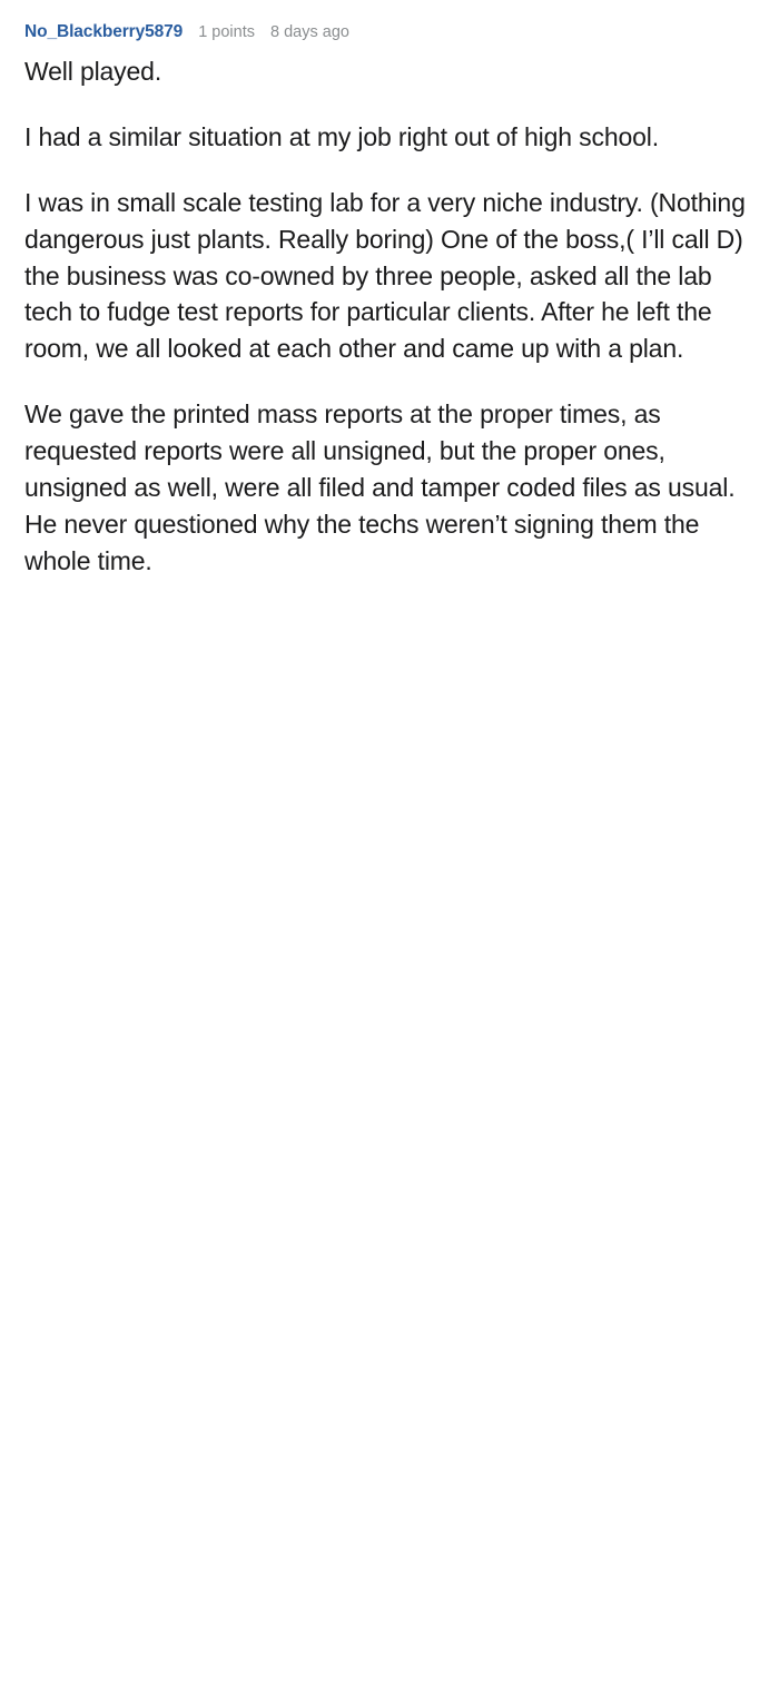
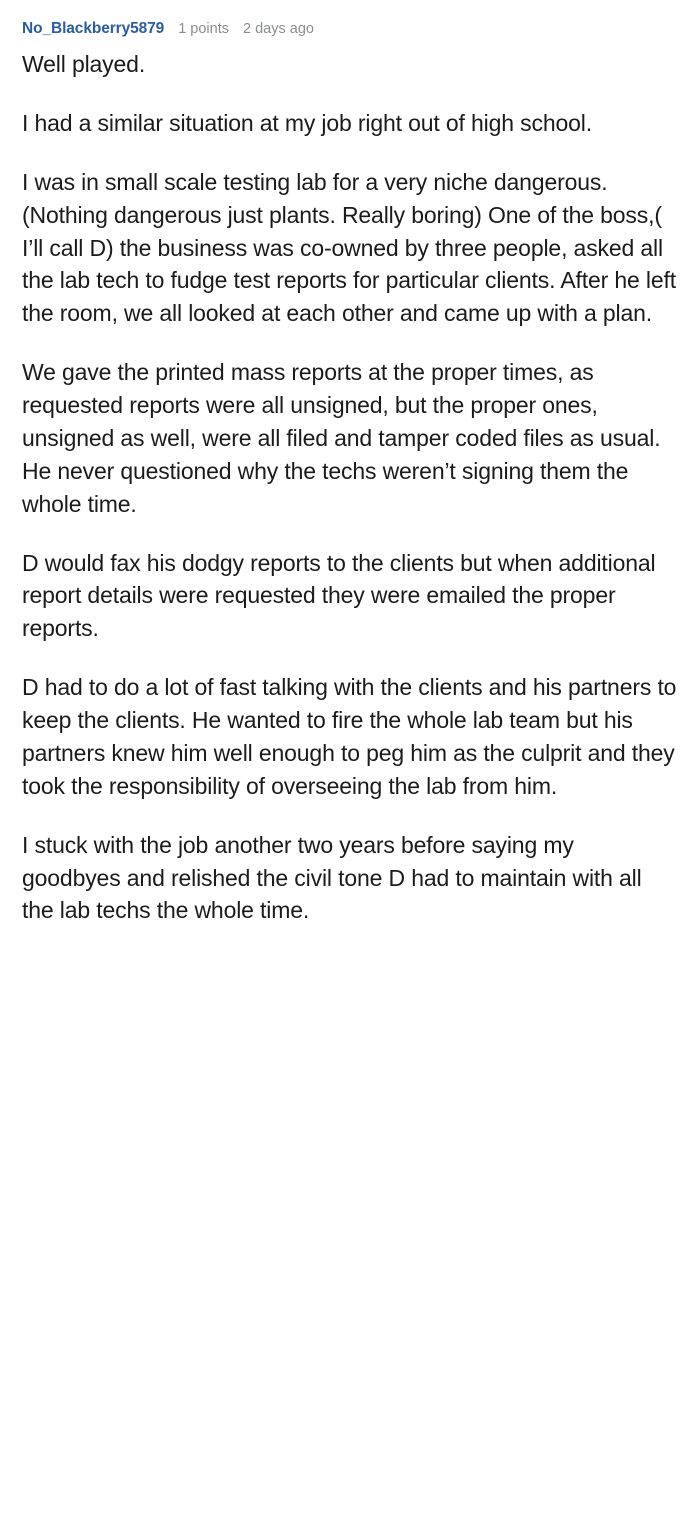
  No_Blackberry5879
  1 points
- 8 days ago
+ 2 days ago
  Well played.
  I had a similar situation at my job right out of high school.
- I was in small scale testing lab for a very niche industry. (Nothing dangerous just plants. Really boring) One of the boss,( I’ll call D) the business was co-owned by three people, asked all the lab tech to fudge test reports for particular clients. After he left the room, we all looked at each other and came up with a plan.
+ I was in small scale testing lab for a very niche dangerous. (Nothing dangerous just plants. Really boring) One of the boss,( I’ll call D) the business was co-owned by three people, asked all the lab tech to fudge test reports for particular clients. After he left the room, we all looked at each other and came up with a plan.
  We gave the printed mass reports at the proper times, as requested reports were all unsigned, but the proper ones, unsigned as well, were all filed and tamper coded files as usual. He never questioned why the techs weren’t signing them the whole time.
+ D would fax his dodgy reports to the clients but when additional report details were requested they were emailed the proper reports.
+ D had to do a lot of fast talking with the clients and his partners to keep the clients. He wanted to fire the whole lab team but his partners knew him well enough to peg him as the culprit and they took the responsibility of overseeing the lab from him.
+ I stuck with the job another two years before saying my goodbyes and relished the civil tone D had to maintain with all the lab techs the whole time.
